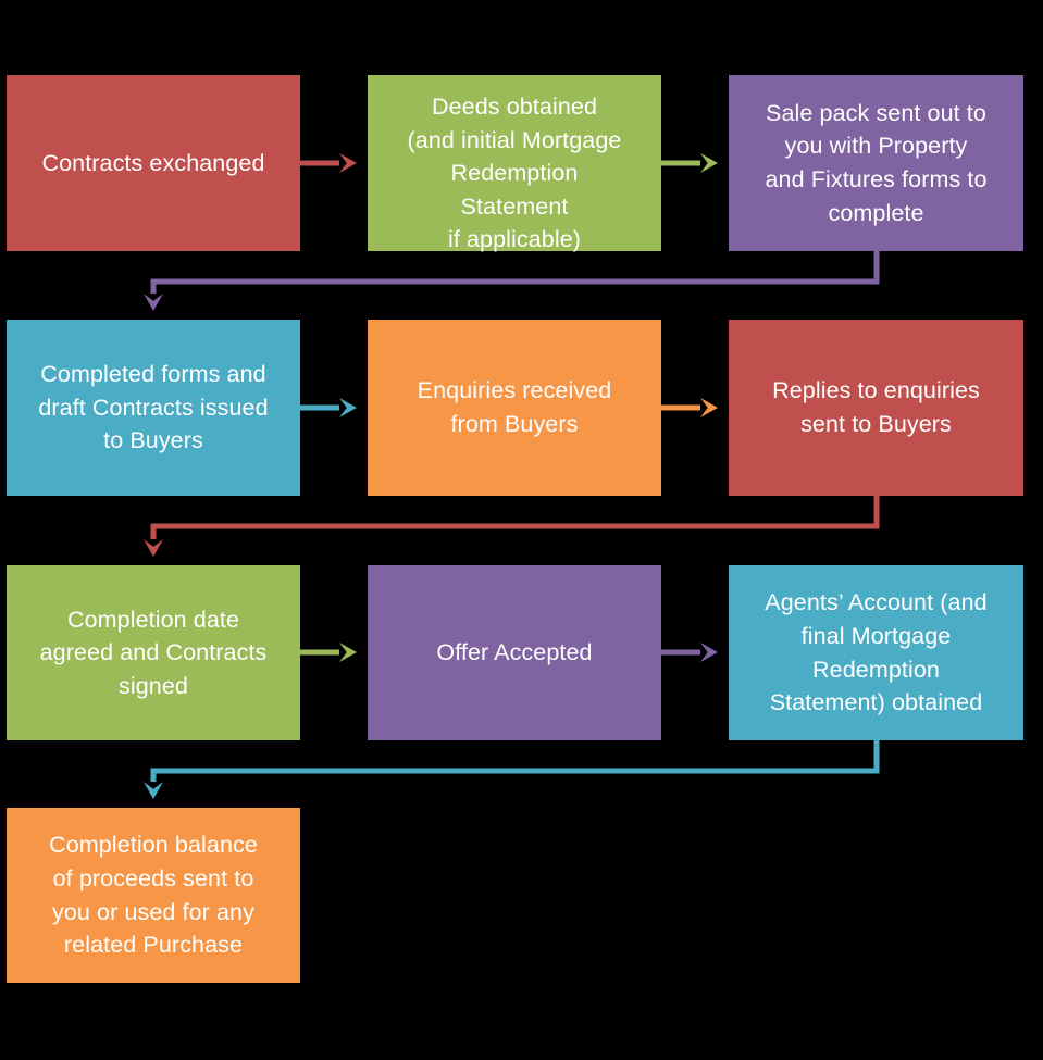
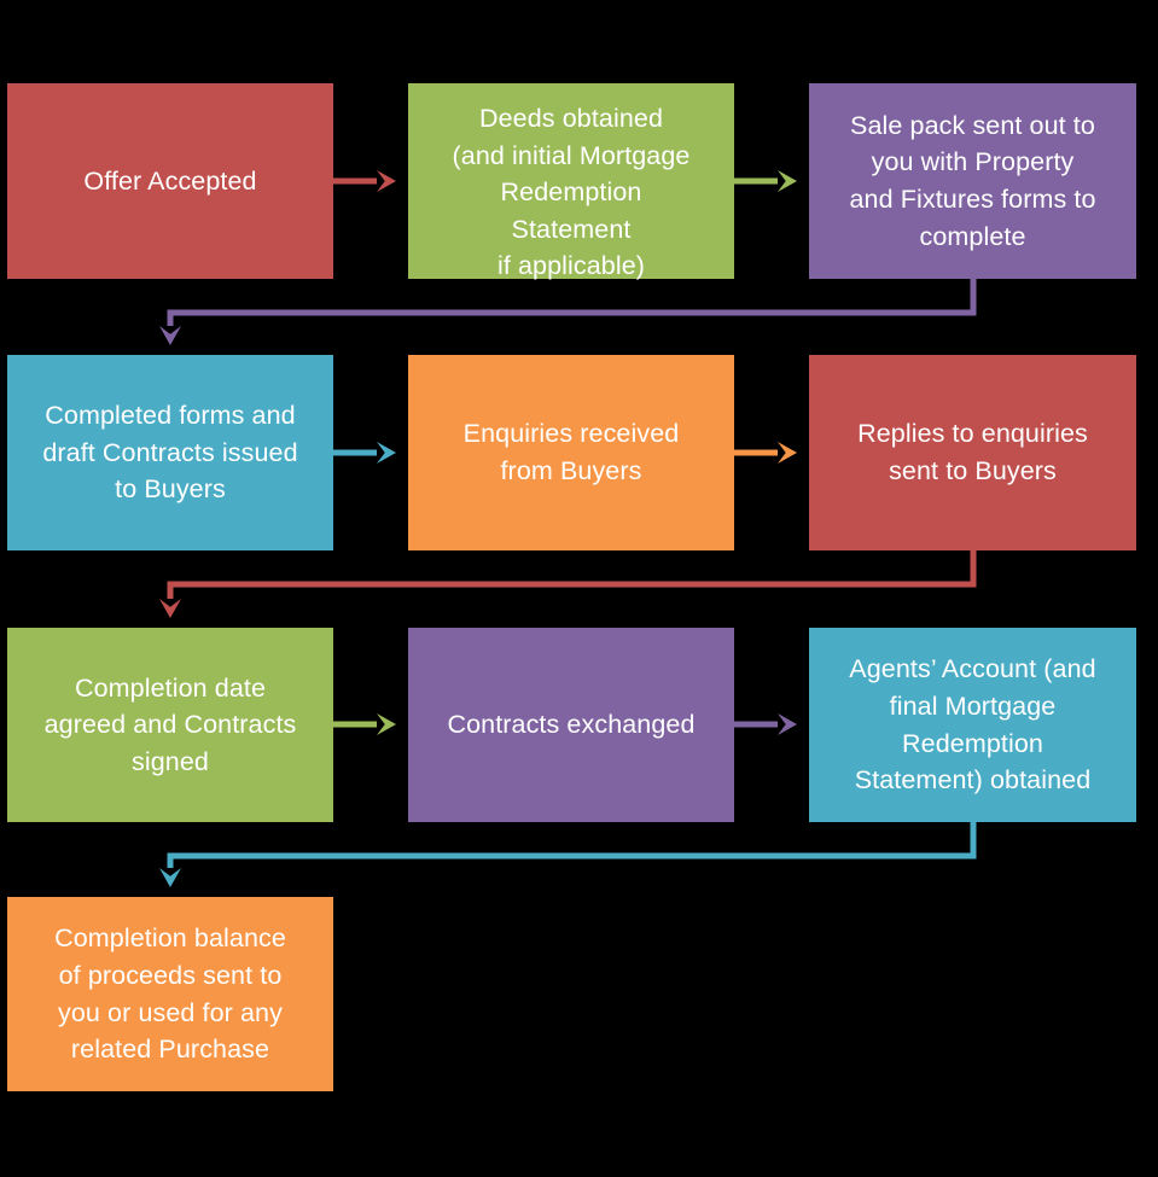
- Contracts exchanged
+ Offer Accepted
  Deeds obtained
  (and initial Mortgage
  Redemption
  Statement
  if applicable)
  Sale pack sent out to
  you with Property
  and Fixtures forms to
  complete
  Completed forms and
  draft Contracts issued
  to Buyers
  Enquiries received
  from Buyers
  Replies to enquiries
  sent to Buyers
  Completion date
  agreed and Contracts
  signed
- Offer Accepted
+ Contracts exchanged
  Agents’ Account (and
  final Mortgage
  Redemption
  Statement) obtained
  Completion balance
  of proceeds sent to
  you or used for any
  related Purchase
